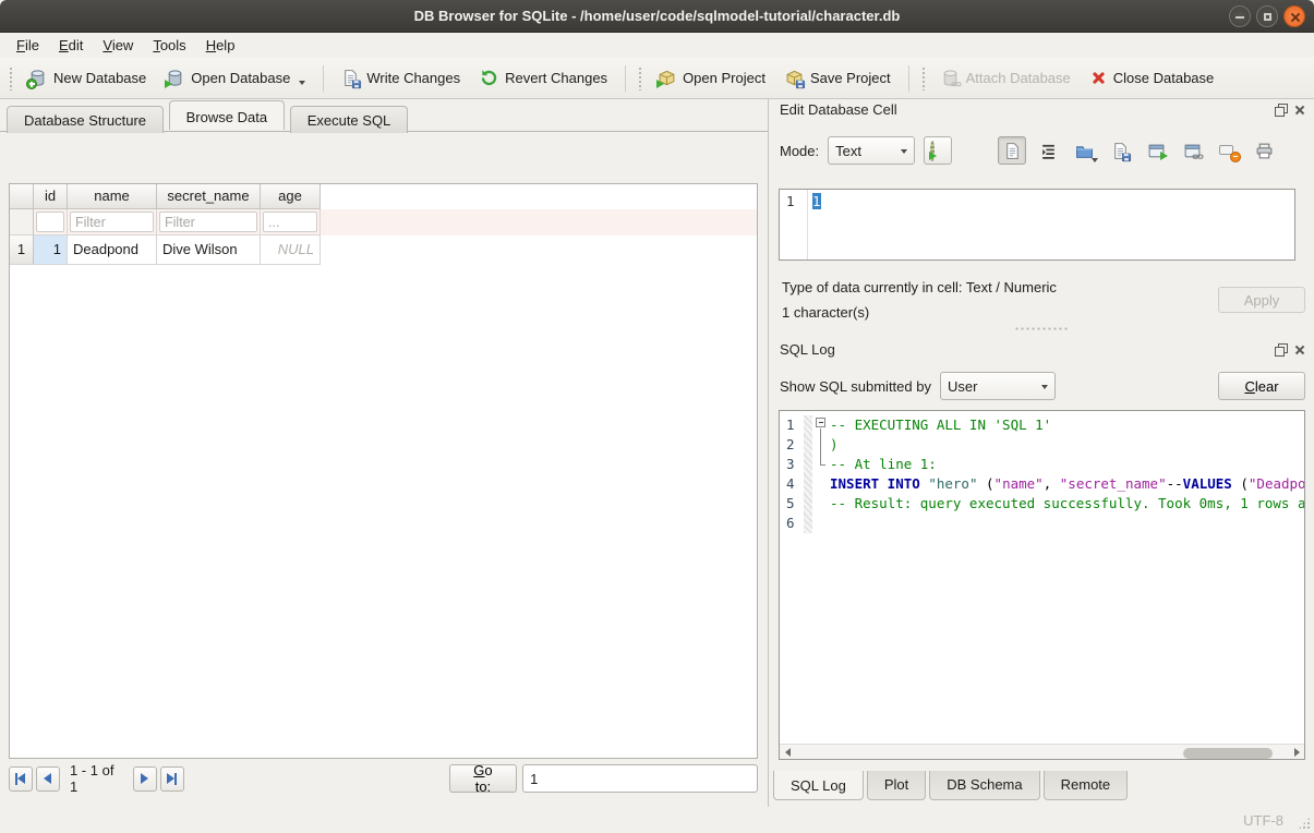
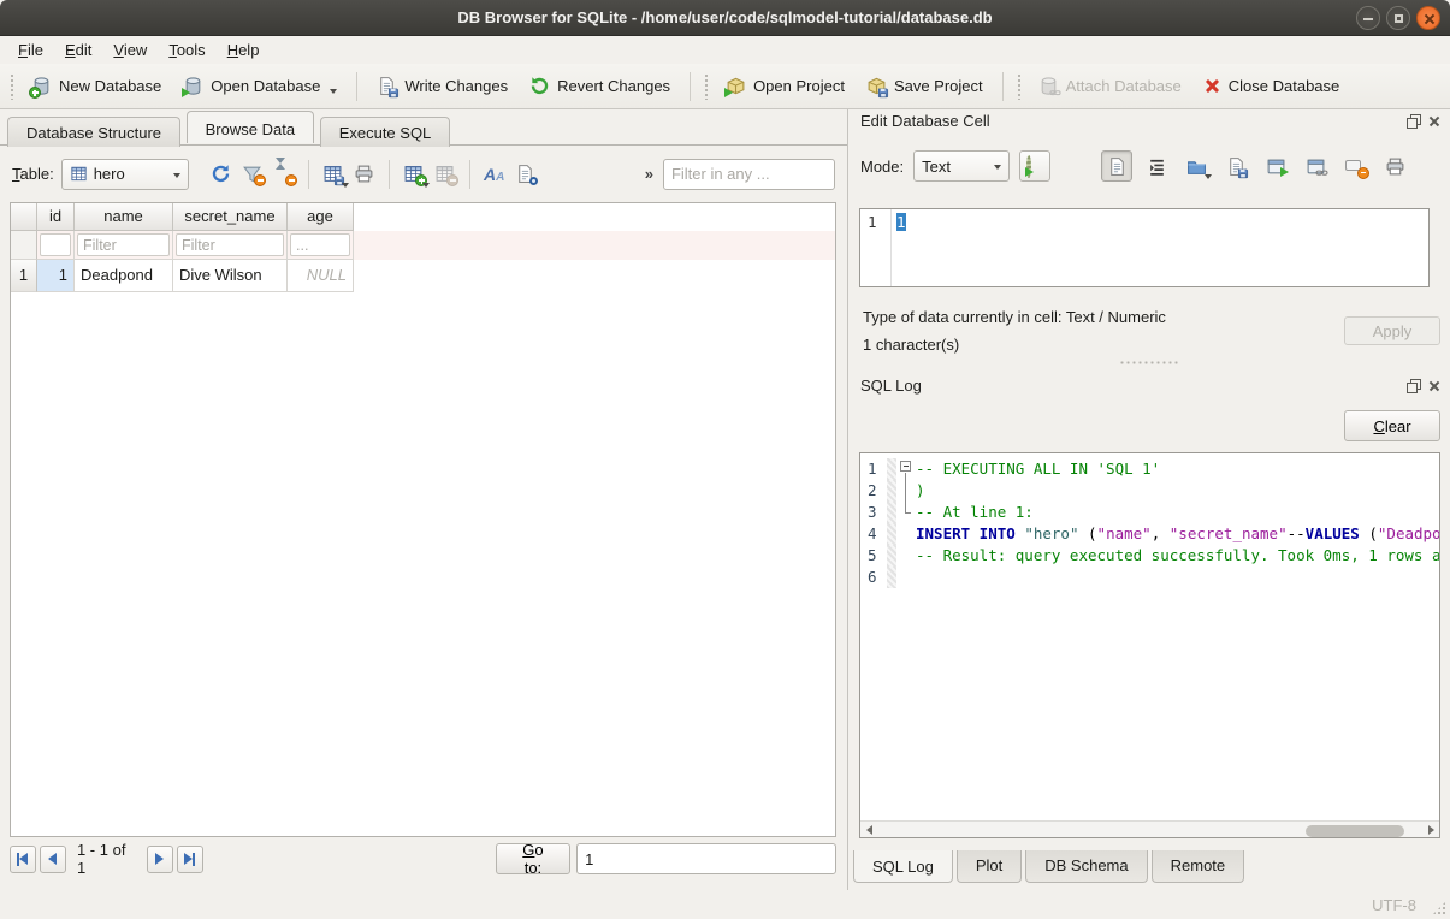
- DB Browser for SQLite - /home/user/code/sqlmodel-tutorial/character.db
+ DB Browser for SQLite - /home/user/code/sqlmodel-tutorial/database.db
  File
  Edit
  View
  Tools
  Help
  New Database
  Open Database
  Write Changes
  Revert Changes
  Open Project
  Save Project
  Attach Database
  Close Database
  Database Structure Browse Data Execute SQL
+ Table:
+ hero
+ AA
+ »
+ Filter in any ...
  id
  name
  secret_name
  age
  Filter
  Filter
  ...
  1
  1
  Deadpond
  Dive Wilson
  NULL
  1 - 1 of 1
  Go to:
  1
  Edit Database Cell
  Mode:
  Text
  1
  1
  Type of data currently in cell: Text / Numeric
  1 character(s)
  Apply
  SQL Log
- Show SQL submitted by
- User
  Clear
  1
  -- EXECUTING ALL IN 'SQL 1'
  2
  )
  3
  -- At line 1:
  4
  INSERT INTO "hero" ("name", "secret_name"--VALUES ("Deadpo
  5
  -- Result: query executed successfully. Took 0ms, 1 rows a
  6
  SQL Log
  Plot
  DB Schema
  Remote
  UTF-8
